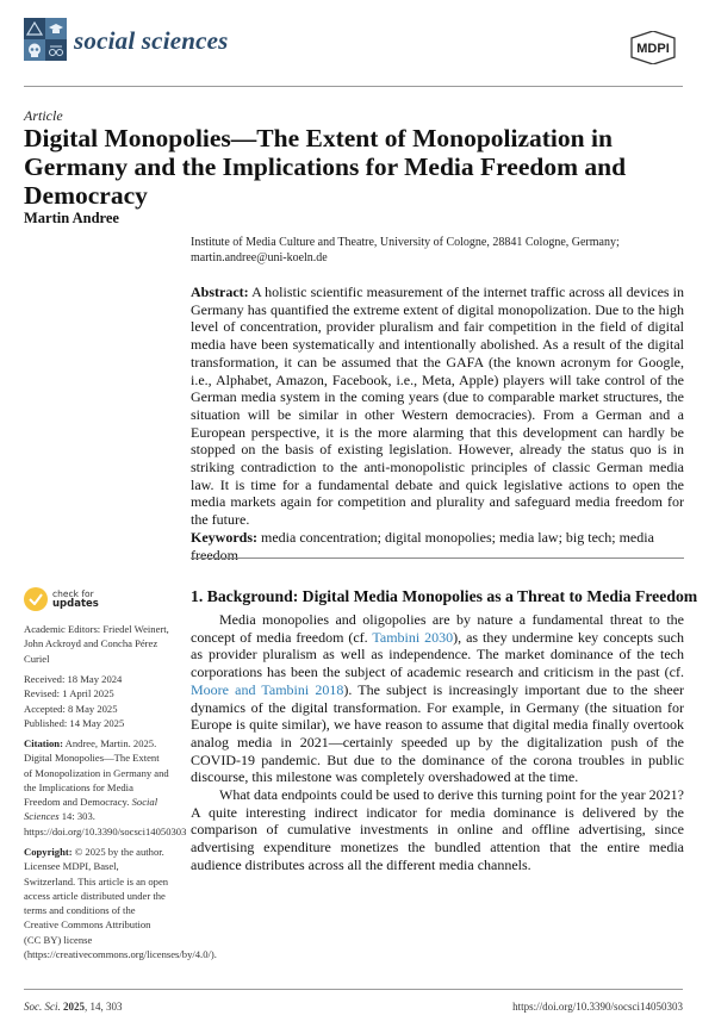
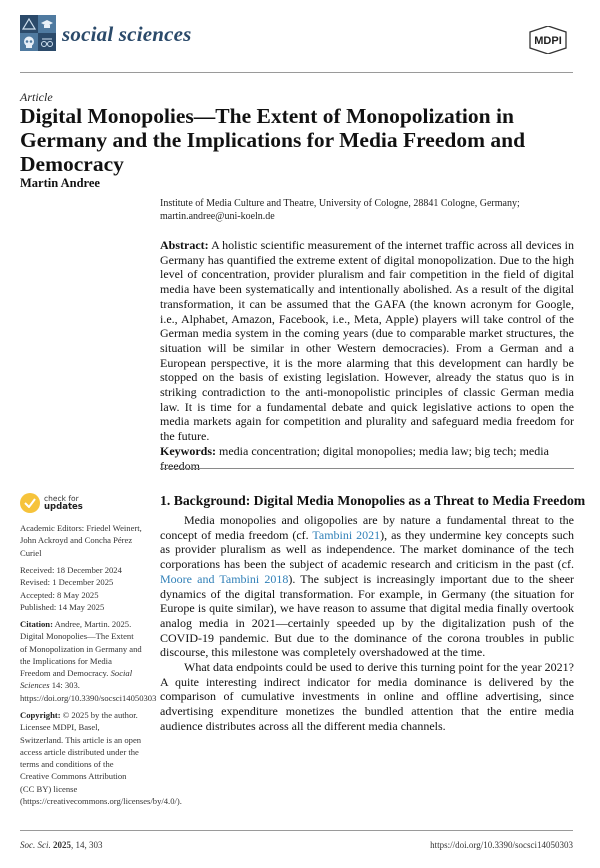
  social sciences
  MDPI
  Article
  Digital Monopolies—The Extent of Monopolization in Germany and the Implications for Media Freedom and Democracy
  Martin Andree
  Institute of Media Culture and Theatre, University of Cologne, 28841 Cologne, Germany;
  martin.andree@uni-koeln.de
  Abstract: A holistic scientific measurement of the internet traffic across all devices in Germany has quantified the extreme extent of digital monopolization. Due to the high level of concentration, provider pluralism and fair competition in the field of digital media have been systematically and intentionally abolished. As a result of the digital transformation, it can be assumed that the GAFA (the known acronym for Google, i.e., Alphabet, Amazon, Facebook, i.e., Meta, Apple) players will take control of the German media system in the coming years (due to comparable market structures, the situation will be similar in other Western democracies). From a German and a European perspective, it is the more alarming that this development can hardly be stopped on the basis of existing legislation. However, already the status quo is in striking contradiction to the anti-monopolistic principles of classic German media law. It is time for a fundamental debate and quick legislative actions to open the media markets again for competition and plurality and safeguard media freedom for the future.
  Keywords: media concentration; digital monopolies; media law; big tech; media freedom
  1. Background: Digital Media Monopolies as a Threat to Media Freedom
- Media monopolies and oligopolies are by nature a fundamental threat to the concept of media freedom (cf. Tambini 2030), as they undermine key concepts such as provider pluralism as well as independence. The market dominance of the tech corporations has been the subject of academic research and criticism in the past (cf. Moore and Tambini 2018). The subject is increasingly important due to the sheer dynamics of the digital transformation. For example, in Germany (the situation for Europe is quite similar), we have reason to assume that digital media finally overtook analog media in 2021—certainly speeded up by the digitalization push of the COVID-19 pandemic. But due to the dominance of the corona troubles in public discourse, this milestone was completely overshadowed at the time.
+ Media monopolies and oligopolies are by nature a fundamental threat to the concept of media freedom (cf. Tambini 2021), as they undermine key concepts such as provider pluralism as well as independence. The market dominance of the tech corporations has been the subject of academic research and criticism in the past (cf. Moore and Tambini 2018). The subject is increasingly important due to the sheer dynamics of the digital transformation. For example, in Germany (the situation for Europe is quite similar), we have reason to assume that digital media finally overtook analog media in 2021—certainly speeded up by the digitalization push of the COVID-19 pandemic. But due to the dominance of the corona troubles in public discourse, this milestone was completely overshadowed at the time.
  What data endpoints could be used to derive this turning point for the year 2021? A quite interesting indirect indicator for media dominance is delivered by the comparison of cumulative investments in online and offline advertising, since advertising expenditure monetizes the bundled attention that the entire media audience distributes across all the different media channels.
  check for
  updates
  Academic Editors: Friedel Weinert, John Ackroyd and Concha Pérez Curiel
- Received: 18 May 2024
+ Received: 18 December 2024
- Revised: 1 April 2025
+ Revised: 1 December 2025
  Accepted: 8 May 2025
  Published: 14 May 2025
  Citation: Andree, Martin. 2025. Digital Monopolies—The Extent of Monopolization in Germany and the Implications for Media Freedom and Democracy. Social Sciences 14: 303. https://doi.org/10.3390/socsci14050303
  Copyright: © 2025 by the author. Licensee MDPI, Basel, Switzerland. This article is an open access article distributed under the terms and conditions of the Creative Commons Attribution (CC BY) license (https://creativecommons.org/licenses/by/4.0/).
  Soc. Sci. 2025, 14, 303
  https://doi.org/10.3390/socsci14050303
